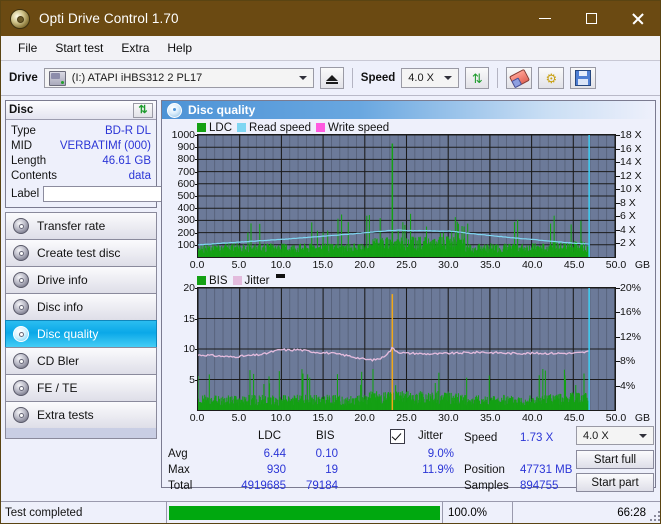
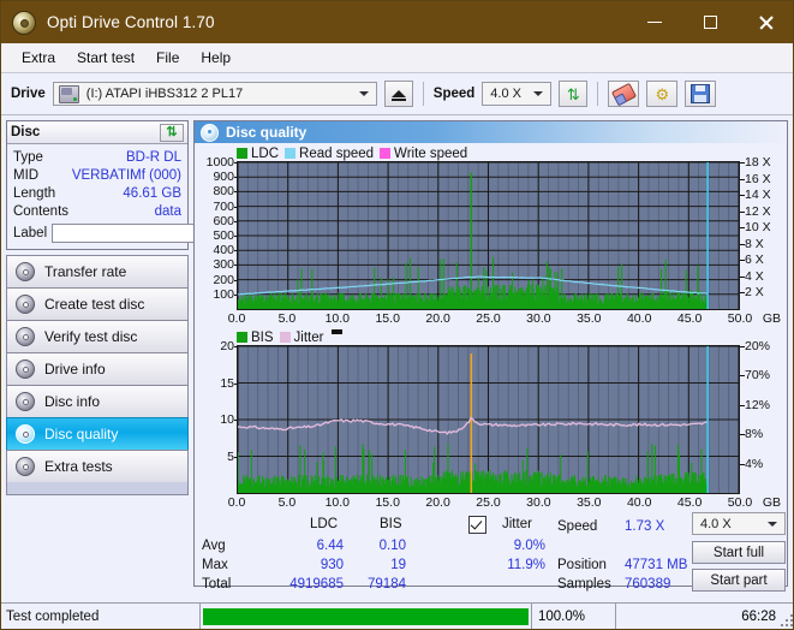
  Opti Drive Control 1.70
- File
+ Extra
  Start test
- Extra
+ File
  Help
  Drive
  (I:) ATAPI iHBS312 2 PL17
  Speed
  4.0 X
  ⇅
  ⚙
  Disc
  ⇅
  Type
  BD-R DL
  MID
  VERBATIMf (000)
  Length
  46.61 GB
  Contents
  data
  Label
  Transfer rate
  Create test disc
+ Verify test disc
  Drive info
  Disc info
  Disc quality
- CD Bler
- FE / TE
  Extra tests
  Disc quality
  LDC
  Read speed
  Write speed
  100
  200
  300
  400
  500
  600
  700
  800
  900
  1000
  2 X
  4 X
  6 X
  8 X
  10 X
  12 X
  14 X
  16 X
  18 X
  GB
  0.0
  5.0
  10.0
  15.0
  20.0
  25.0
  30.0
  35.0
  40.0
  45.0
  50.0
  BIS
  Jitter
  5
  10
  15
  20
  4%
  8%
  12%
- 16%
+ 70%
  20%
  GB
  0.0
  5.0
  10.0
  15.0
  20.0
  25.0
  30.0
  35.0
  40.0
  45.0
  50.0
  LDC
  BIS
  Jitter
  Avg
  6.44
  0.10
  9.0%
  Max
  930
  19
  11.9%
  Total
  4919685
  79184
  Speed
  1.73 X
  Position
  47731 MB
  Samples
- 894755
+ 760389
  4.0 X
  Start full
  Start part
  Test completed
  100.0%
  66:28
